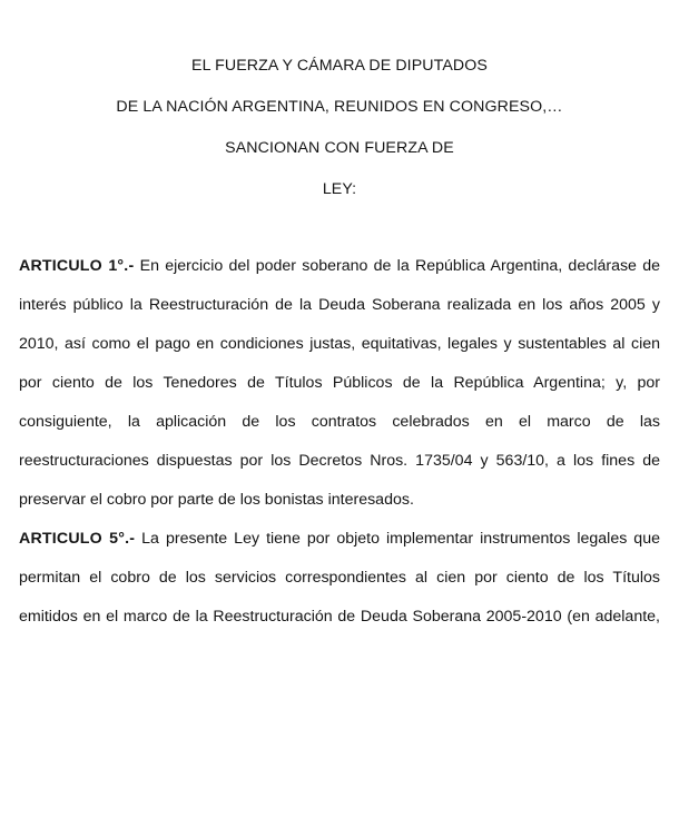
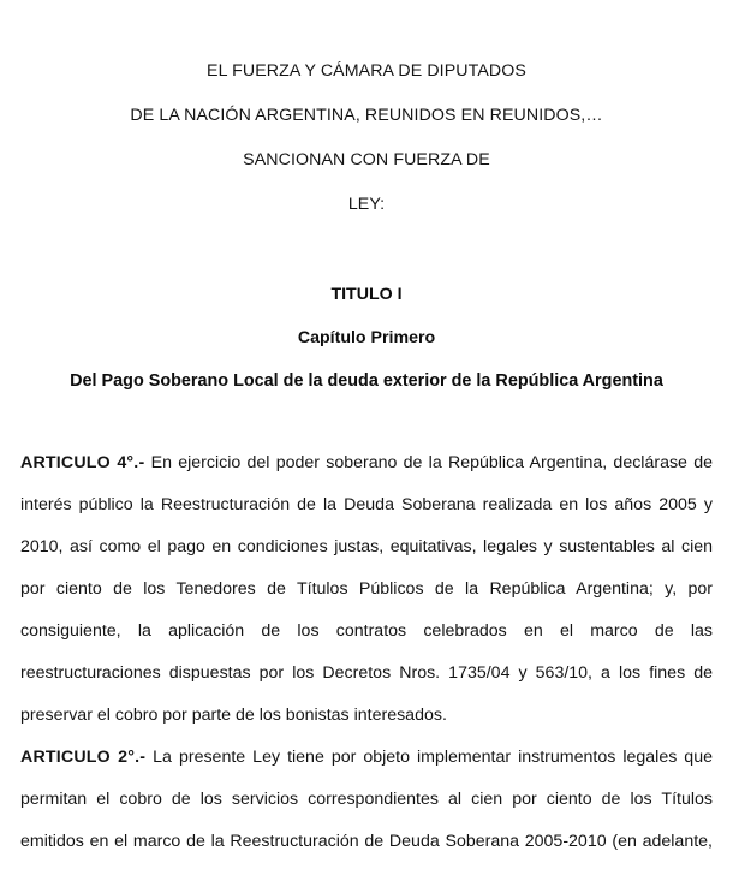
  EL FUERZA Y CÁMARA DE DIPUTADOS
- DE LA NACIÓN ARGENTINA, REUNIDOS EN CONGRESO,…
+ DE LA NACIÓN ARGENTINA, REUNIDOS EN REUNIDOS,…
  SANCIONAN CON FUERZA DE
  LEY:
+ TITULO I
+ Capítulo Primero
+ Del Pago Soberano Local de la deuda exterior de la República Argentina
- ARTICULO 1°.- En ejercicio del poder soberano de la República Argentina, declárase de interés público la Reestructuración de la Deuda Soberana realizada en los años 2005 y 2010, así como el pago en condiciones justas, equitativas, legales y sustentables al cien por ciento de los Tenedores de Títulos Públicos de la República Argentina; y, por consiguiente, la aplicación de los contratos celebrados en el marco de las reestructuraciones dispuestas por los Decretos Nros. 1735/04 y 563/10, a los fines de preservar el cobro por parte de los bonistas interesados.
+ ARTICULO 4°.- En ejercicio del poder soberano de la República Argentina, declárase de interés público la Reestructuración de la Deuda Soberana realizada en los años 2005 y 2010, así como el pago en condiciones justas, equitativas, legales y sustentables al cien por ciento de los Tenedores de Títulos Públicos de la República Argentina; y, por consiguiente, la aplicación de los contratos celebrados en el marco de las reestructuraciones dispuestas por los Decretos Nros. 1735/04 y 563/10, a los fines de preservar el cobro por parte de los bonistas interesados.
- ARTICULO 5°.- La presente Ley tiene por objeto implementar instrumentos legales que permitan el cobro de los servicios correspondientes al cien por ciento de los Títulos emitidos en el marco de la Reestructuración de Deuda Soberana 2005-2010 (en adelante,
+ ARTICULO 2°.- La presente Ley tiene por objeto implementar instrumentos legales que permitan el cobro de los servicios correspondientes al cien por ciento de los Títulos emitidos en el marco de la Reestructuración de Deuda Soberana 2005-2010 (en adelante,
